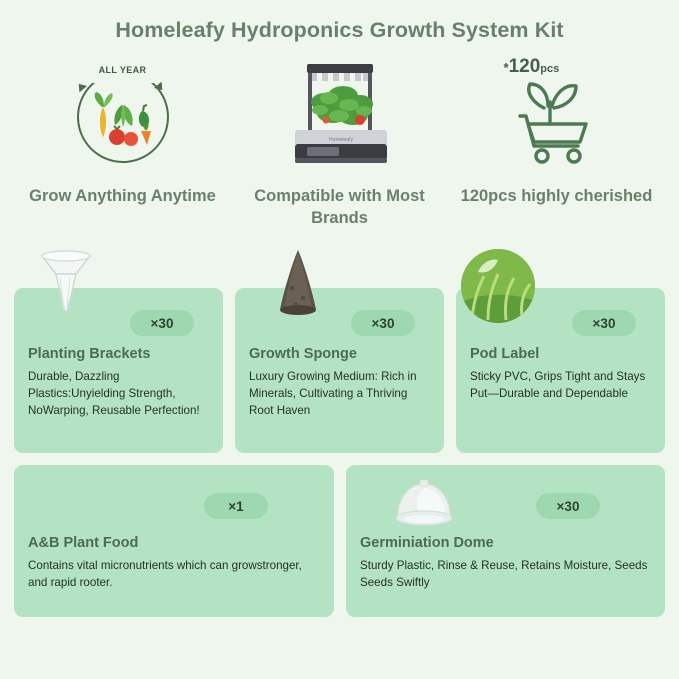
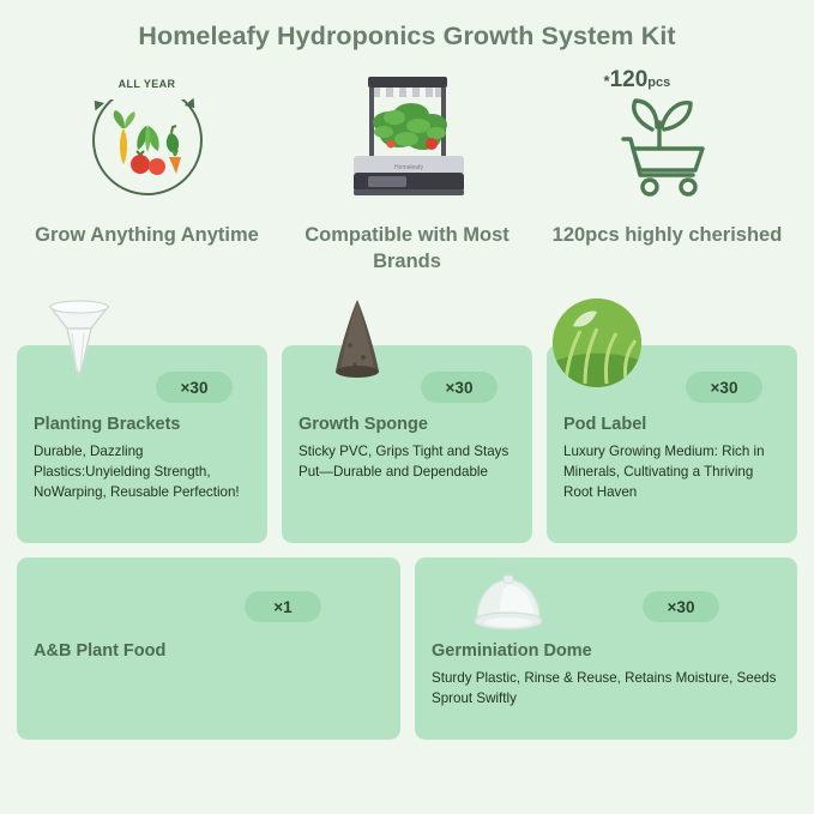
  Homeleafy Hydroponics Growth System Kit
  ALL YEAR
  Grow Anything Anytime
  Compatible with Most Brands
  *120pcs
  120pcs highly cherished
  ×30
  Planting Brackets
  Durable, Dazzling Plastics:Unyielding Strength, NoWarping, Reusable Perfection!
  ×30
  Growth Sponge
- Luxury Growing Medium: Rich in Minerals, Cultivating a Thriving Root Haven
+ Sticky PVC, Grips Tight and Stays Put—Durable and Dependable
  ×30
  Pod Label
- Sticky PVC, Grips Tight and Stays Put—Durable and Dependable
+ Luxury Growing Medium: Rich in Minerals, Cultivating a Thriving Root Haven
  ×1
  A&B Plant Food
- Contains vital micronutrients which can growstronger, and rapid rooter.
  ×30
  Germiniation Dome
- Sturdy Plastic, Rinse & Reuse, Retains Moisture, Seeds Seeds Swiftly
+ Sturdy Plastic, Rinse & Reuse, Retains Moisture, Seeds Sprout Swiftly
